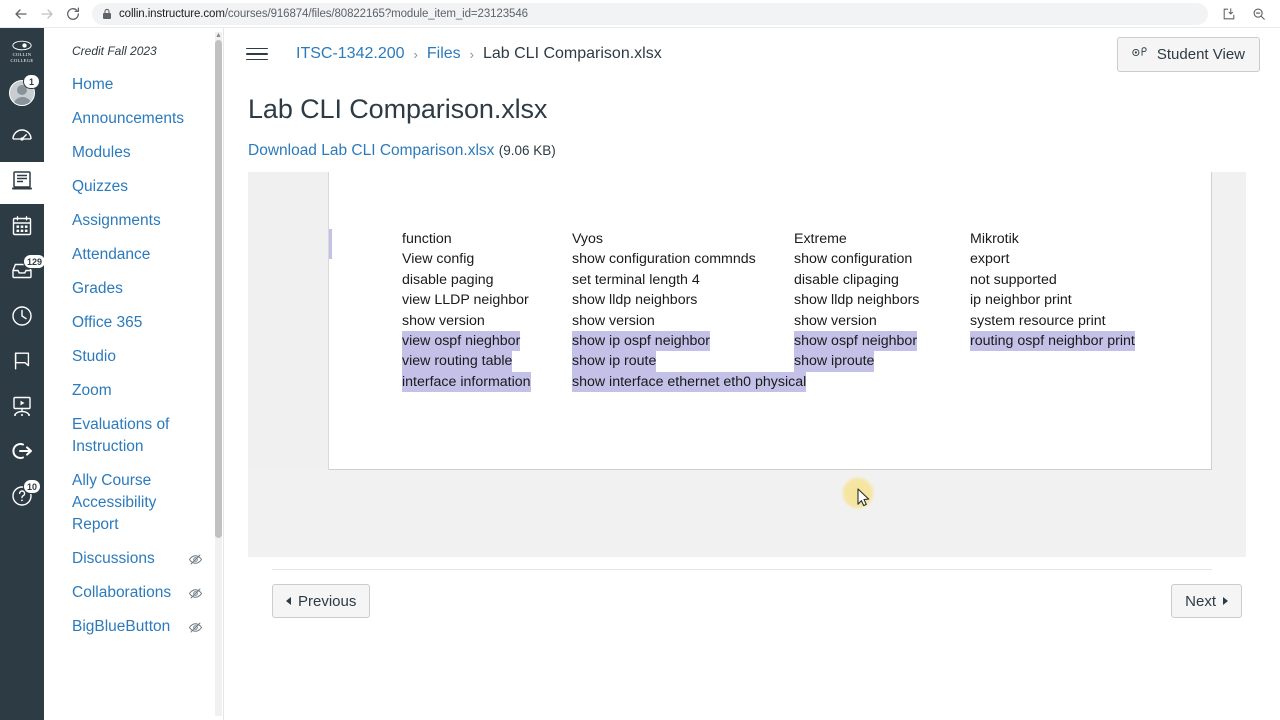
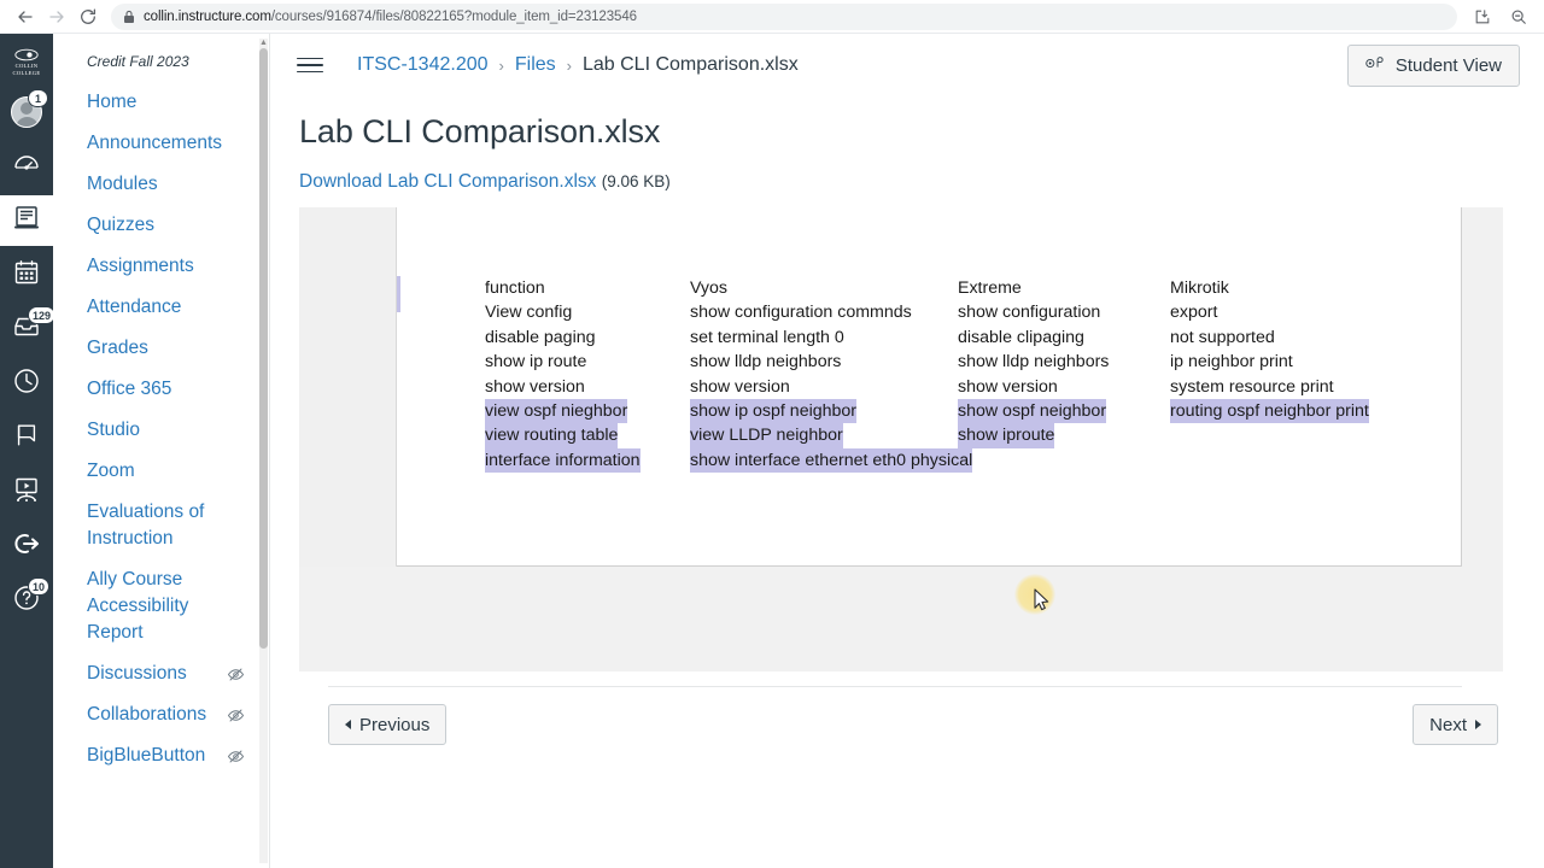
  collin.instructure.com/courses/916874/files/80822165?module_item_id=23123546
  1
  129
  10
  Credit Fall 2023
  Home
  Announcements
  Modules
  Quizzes
  Assignments
  Attendance
  Grades
  Office 365
  Studio
  Zoom
  Evaluations of Instruction
  Ally Course Accessibility Report
  Discussions
  Collaborations
  BigBlueButton
  ITSC-1342.200
  ›
  Files
  ›
  Lab CLI Comparison.xlsx
  Student View
  Lab CLI Comparison.xlsx
  Download Lab CLI Comparison.xlsx (9.06 KB)
  function
  View config
  disable paging
- view LLDP neighbor
+ show ip route
  show version
  view ospf nieghbor
  view routing table
  interface information
  Vyos
  show configuration commnds
- set terminal length 4
+ set terminal length 0
  show lldp neighbors
  show version
  show ip ospf neighbor
- show ip route
+ view LLDP neighbor
  show interface ethernet eth0 physical
  Extreme
  show configuration
  disable clipaging
  show lldp neighbors
  show version
  show ospf neighbor
  show iproute
  Mikrotik
  export
  not supported
  ip neighbor print
  system resource print
  routing ospf neighbor print
  Previous
  Next
